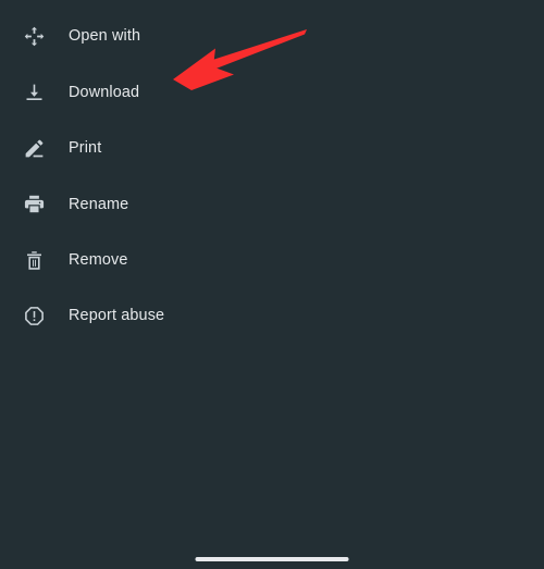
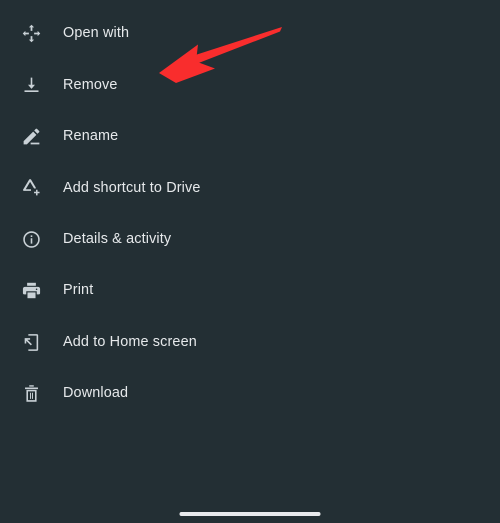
  Open with
- Download
+ Remove
- Print
+ Rename
+ Add shortcut to Drive
+ Details & activity
- Rename
+ Print
+ Add to Home screen
- Remove
+ Download
- Report abuse
